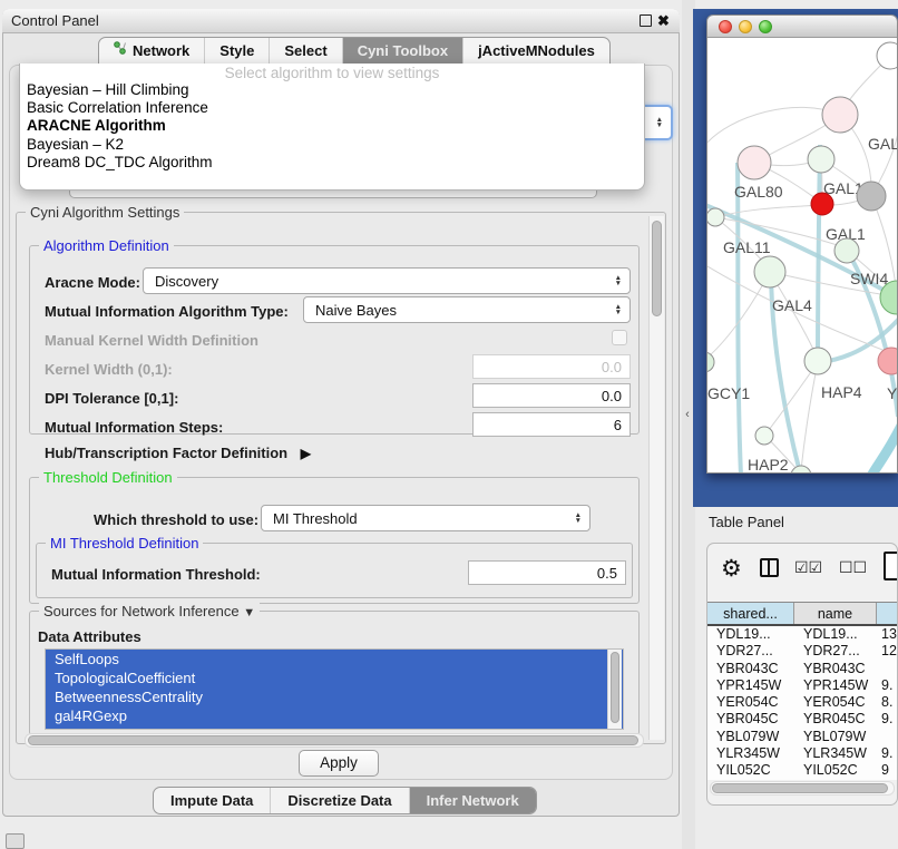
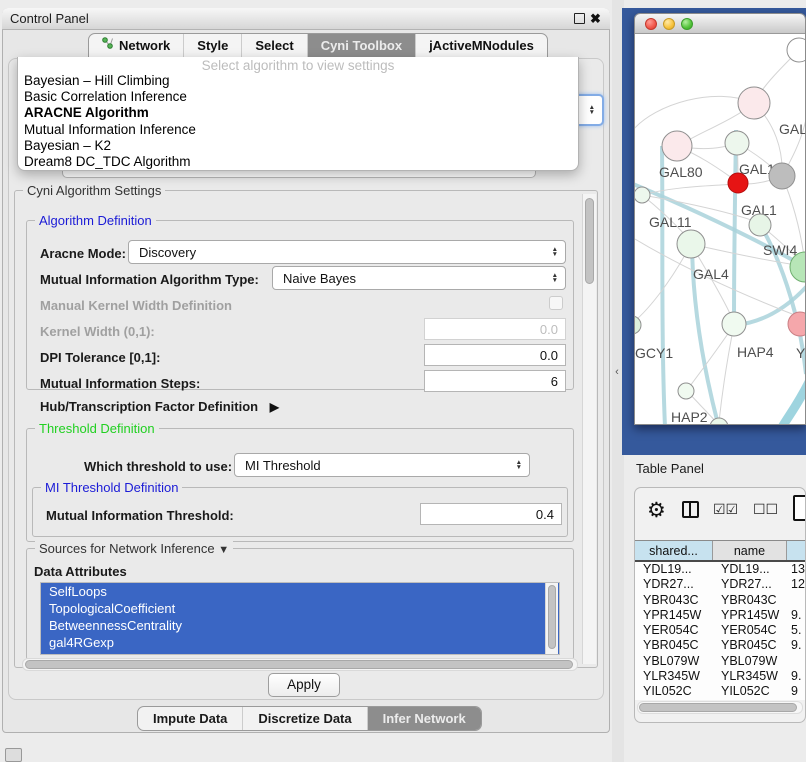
  Control Panel
  ✖
  Network
  Style
  Select
  Cyni Toolbox
  jActiveMNodules
  Cyni Algorithm Settings
  Algorithm Definition
  Aracne Mode:
  Discovery
  Mutual Information Algorithm Type:
  Naive Bayes
  Manual Kernel Width Definition
  Kernel Width (0,1):
  0.0
  DPI Tolerance [0,1]:
  0.0
  Mutual Information Steps:
  6
  Hub/Transcription Factor Definition ▶
  Threshold Definition
  Which threshold to use:
  MI Threshold
  MI Threshold Definition
  Mutual Information Threshold:
- 0.5
+ 0.4
  Sources for Network Inference ▼
  Data Attributes
  SelfLoops
  TopologicalCoefficient
  BetweennessCentrality
  gal4RGexp
  Apply
  Impute Data
  Discretize Data
  Infer Network
  Select algorithm to view settings
  Bayesian – Hill Climbing
  Basic Correlation Inference
  ARACNE Algorithm
+ Mutual Information Inference
  Bayesian – K2
  Dream8 DC_TDC Algorithm
  ‹
  GAL
  GAL80
  GAL1
  GAL11
  SWI4
  GAL4
  GCY1
  HAP4
  Y
  HAP2
  Table Panel
  ⚙
  ☑☑
  ☐☐
  shared...
  name
  YDL19...
  YDL19...
  13
  YDR27...
  YDR27...
  12
  YBR043C
  YBR043C
  YPR145W
  YPR145W
  9.
  YER054C
  YER054C
- 8.
+ 5.
  YBR045C
  YBR045C
  9.
  YBL079W
  YBL079W
  YLR345W
  YLR345W
  9.
  YIL052C
  YIL052C
  9
